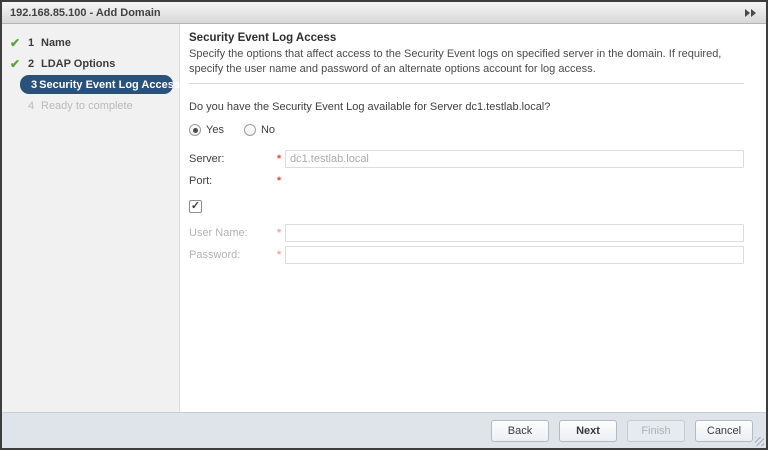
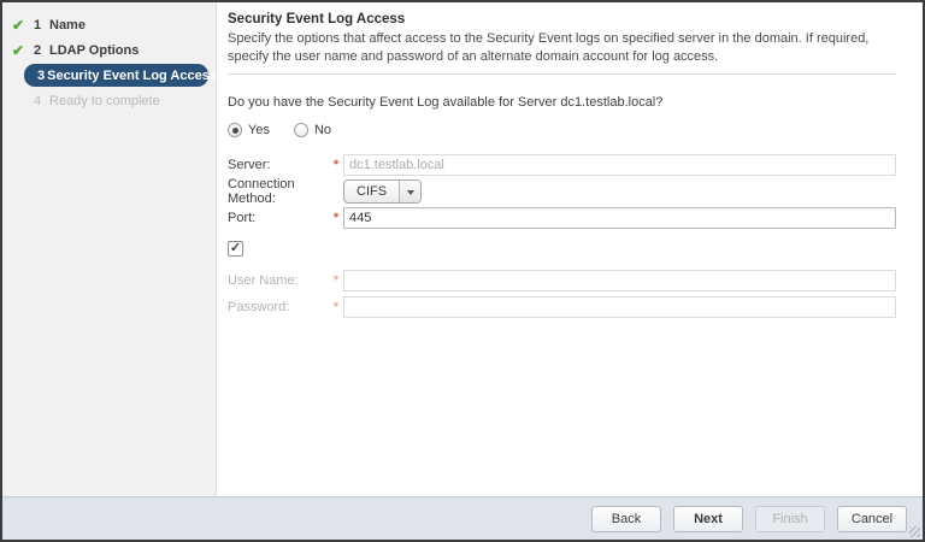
- 192.168.85.100 - Add Domain
  ✔
  1
  Name
  ✔
  2
  LDAP Options
  3
  Security Event Log Access
  4
  Ready to complete
  Security Event Log Access
- Specify the options that affect access to the Security Event logs on specified server in the domain. If required, specify the user name and password of an alternate options account for log access.
+ Specify the options that affect access to the Security Event logs on specified server in the domain. If required, specify the user name and password of an alternate domain account for log access.
  Do you have the Security Event Log available for Server dc1.testlab.local?
  Yes
  No
  Server:
  *
  dc1.testlab.local
+ Connection Method:
+ CIFS
  Port:
  *
+ 445
  ✓
  User Name:
  *
  Password:
  *
  Back
  Next
  Finish
  Cancel
